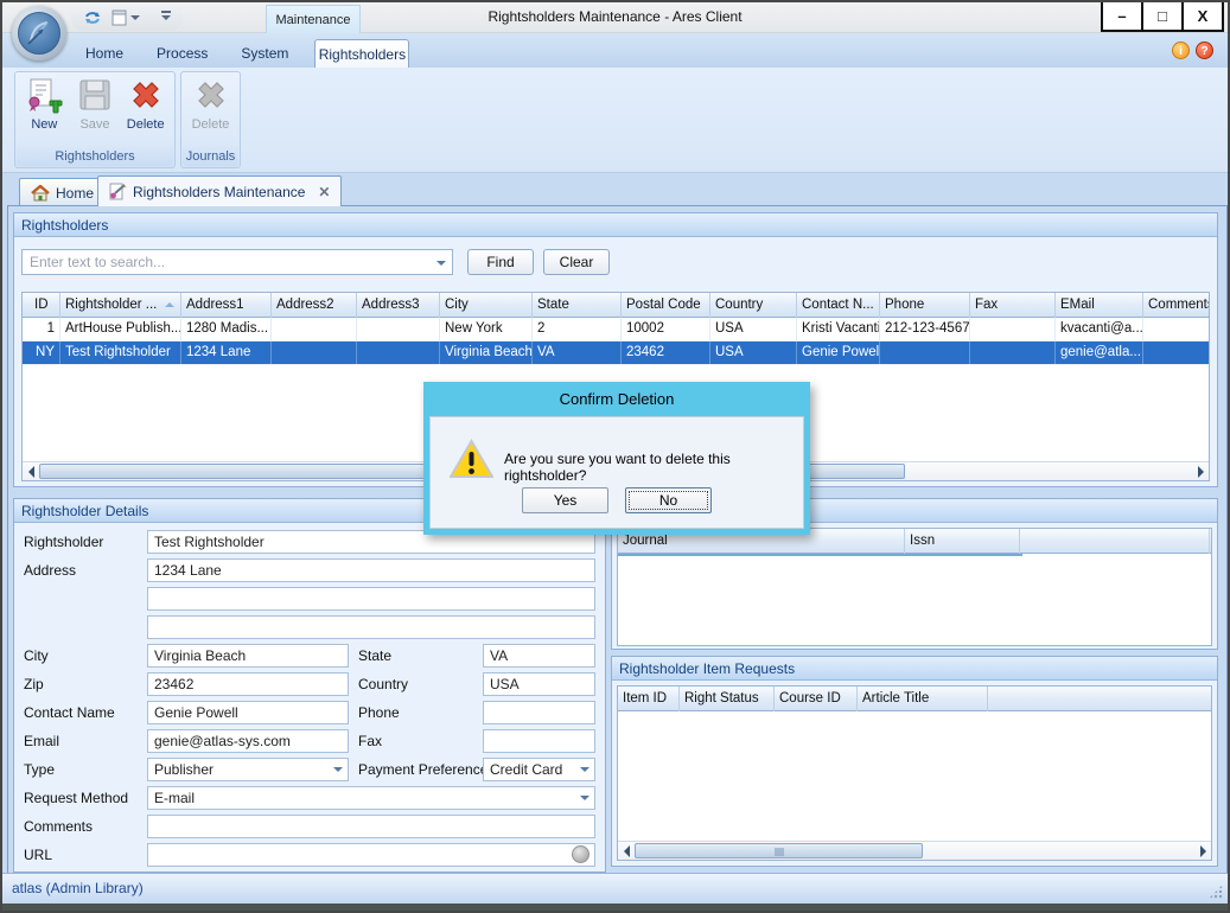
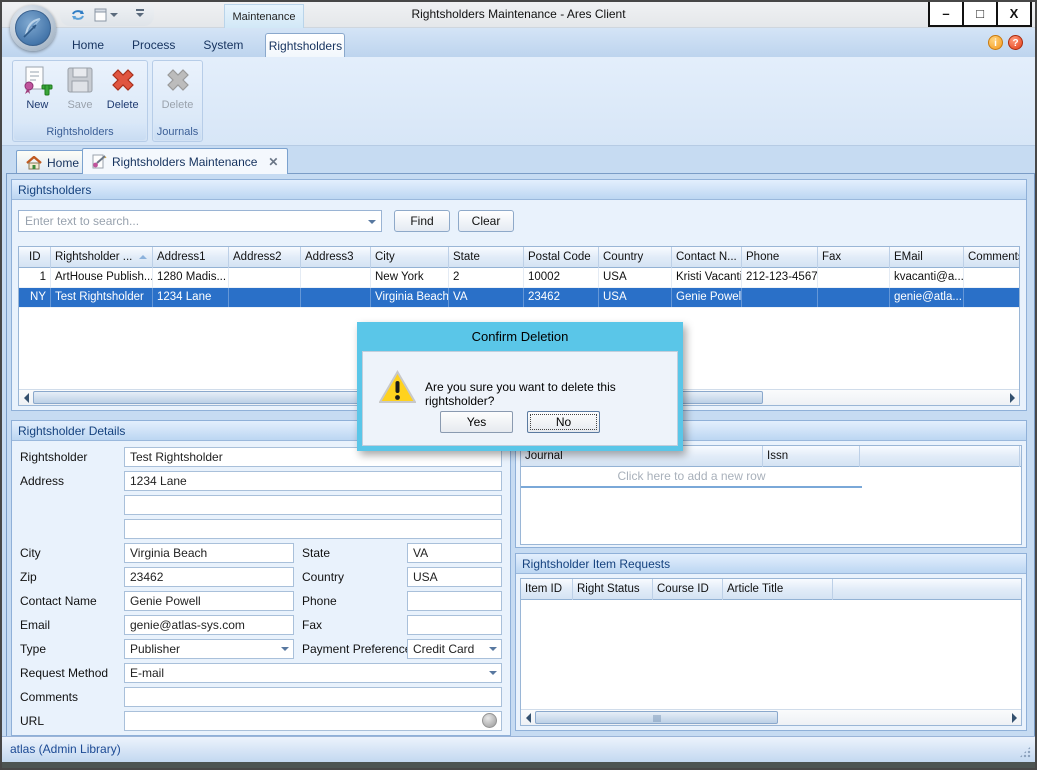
  Rightsholders Maintenance - Ares Client
  –
  □
  X
  Maintenance
  Home
  Process
  System
  Rightsholders
  i
  ?
  New
  Save
  Delete
  Rightsholders
  Delete
  Journals
  Home
  Rightsholders Maintenance
  ✕
  Rightsholders
  Enter text to search...
  Find
  Clear
  ID
  Rightsholder ...
  Address1
  Address2
  Address3
  City
  State
  Postal Code
  Country
  Contact N...
  Phone
  Fax
  EMail
  Comment
  1
  ArtHouse Publish...
  1280 Madis...
  New York
  2
  10002
  USA
  Kristi Vacanti
  212-123-4567
  kvacanti@a...
  NY
  Test Rightsholder
  1234 Lane
  Virginia Beach
  VA
  23462
  USA
  Genie Powel
  genie@atla...
  Rightsholder Details
  Rightsholder
  Test Rightsholder
  Address
  1234 Lane
  City
  Virginia Beach
  State
  VA
  Zip
  23462
  Country
  USA
  Contact Name
  Genie Powell
  Phone
  Email
  genie@atlas-sys.com
  Fax
  Type
  Publisher
  Payment Preferenc
  Credit Card
  Request Method
  E-mail
  Comments
  URL
  Journal
  Issn
+ Click here to add a new row
  Rightsholder Item Requests
  Item ID
  Right Status
  Course ID
  Article Title
  Confirm Deletion
  Are you sure you want to delete this rightsholder?
  Yes
  No
  atlas (Admin Library)
